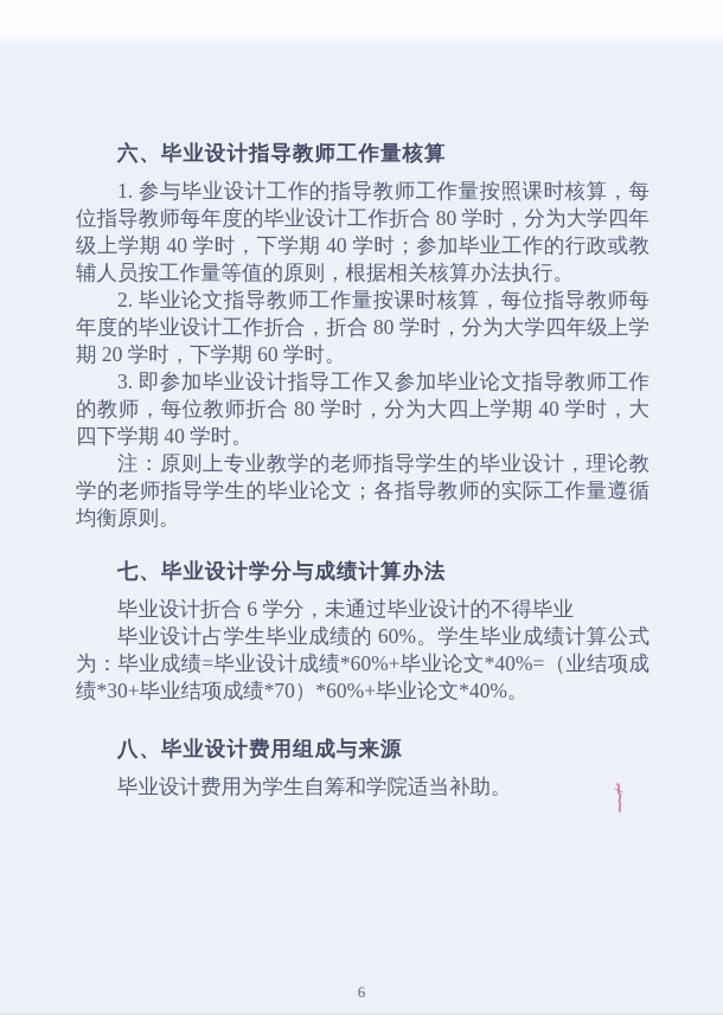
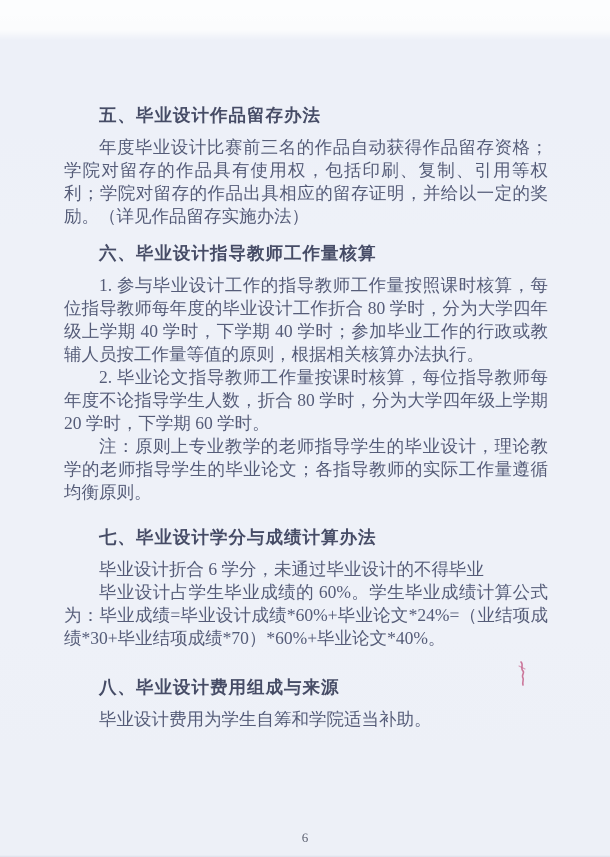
+ 五、毕业设计作品留存办法
+ 年度毕业设计比赛前三名的作品自动获得作品留存资格；学院对留存的作品具有使用权，包括印刷、复制、引用等权利；学院对留存的作品出具相应的留存证明，并给以一定的奖励。（详见作品留存实施办法）
  六、毕业设计指导教师工作量核算
  1. 参与毕业设计工作的指导教师工作量按照课时核算，每位指导教师每年度的毕业设计工作折合 80 学时，分为大学四年级上学期 40 学时，下学期 40 学时；参加毕业工作的行政或教辅人员按工作量等值的原则，根据相关核算办法执行。
- 2. 毕业论文指导教师工作量按课时核算，每位指导教师每年度的毕业设计工作折合，折合 80 学时，分为大学四年级上学期 20 学时，下学期 60 学时。
+ 2. 毕业论文指导教师工作量按课时核算，每位指导教师每年度不论指导学生人数，折合 80 学时，分为大学四年级上学期 20 学时，下学期 60 学时。
- 3. 即参加毕业设计指导工作又参加毕业论文指导教师工作的教师，每位教师折合 80 学时，分为大四上学期 40 学时，大四下学期 40 学时。
  注：原则上专业教学的老师指导学生的毕业设计，理论教学的老师指导学生的毕业论文；各指导教师的实际工作量遵循均衡原则。
  七、毕业设计学分与成绩计算办法
  毕业设计折合 6 学分，未通过毕业设计的不得毕业
- 毕业设计占学生毕业成绩的 60%。学生毕业成绩计算公式为：毕业成绩=毕业设计成绩*60%+毕业论文*40%=（业结项成绩*30+毕业结项成绩*70）*60%+毕业论文*40%。
+ 毕业设计占学生毕业成绩的 60%。学生毕业成绩计算公式为：毕业成绩=毕业设计成绩*60%+毕业论文*24%=（业结项成绩*30+毕业结项成绩*70）*60%+毕业论文*40%。
  八、毕业设计费用组成与来源
  毕业设计费用为学生自筹和学院适当补助。
  6
